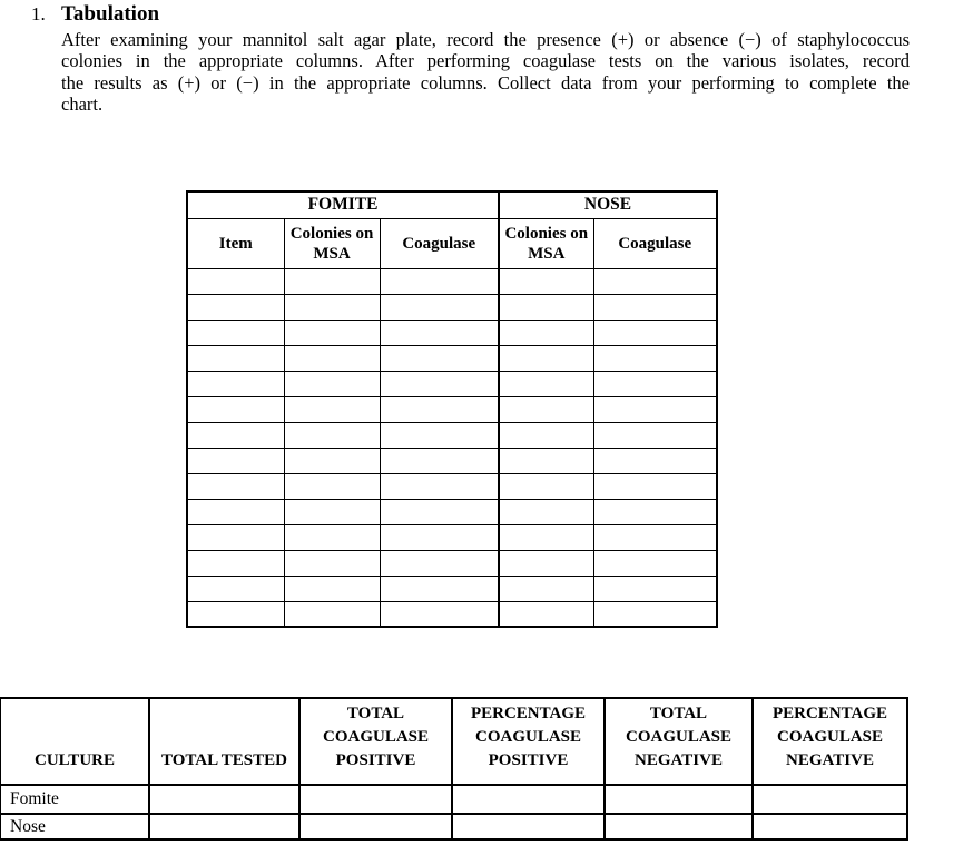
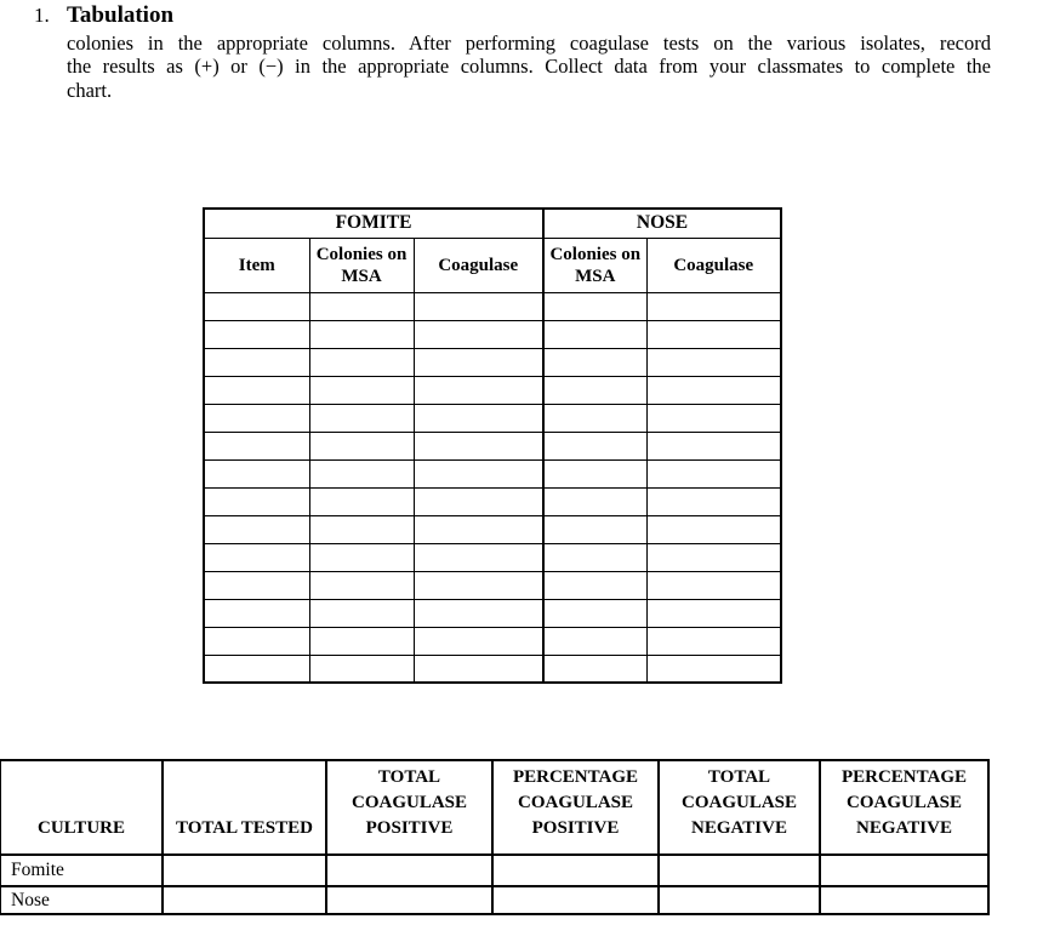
  1.
  Tabulation
- After examining your mannitol salt agar plate, record the presence (+) or absence (−) of staphylococcus
  colonies in the appropriate columns. After performing coagulase tests on the various isolates, record
- the results as (+) or (−) in the appropriate columns. Collect data from your performing to complete the
+ the results as (+) or (−) in the appropriate columns. Collect data from your classmates to complete the
  chart.
  FOMITE	NOSE
  Item	Colonies on MSA	Coagulase	Colonies on MSA	Coagulase
  CULTURE	TOTAL TESTED	TOTAL COAGULASE POSITIVE	PERCENTAGE COAGULASE POSITIVE	TOTAL COAGULASE NEGATIVE	PERCENTAGE COAGULASE NEGATIVE
  Fomite
  Nose
